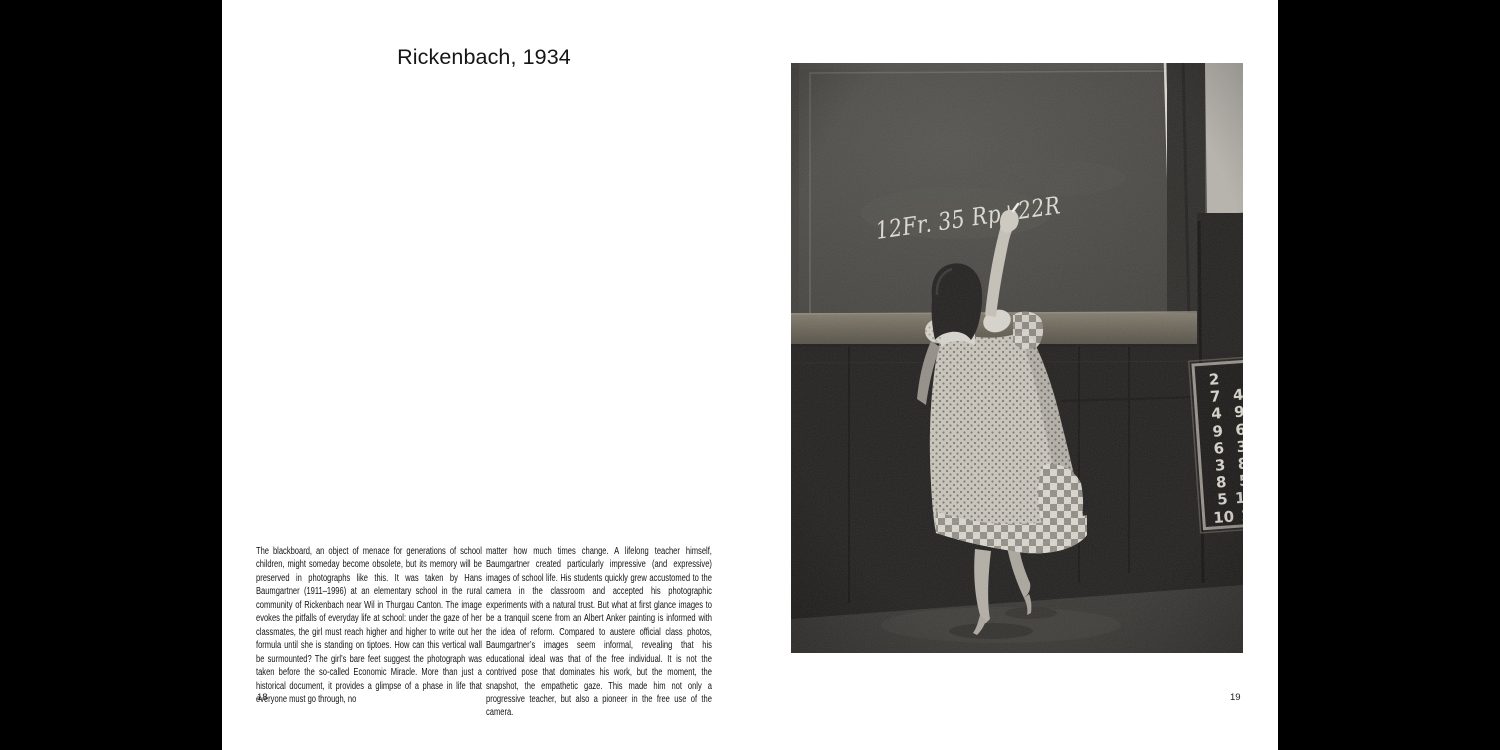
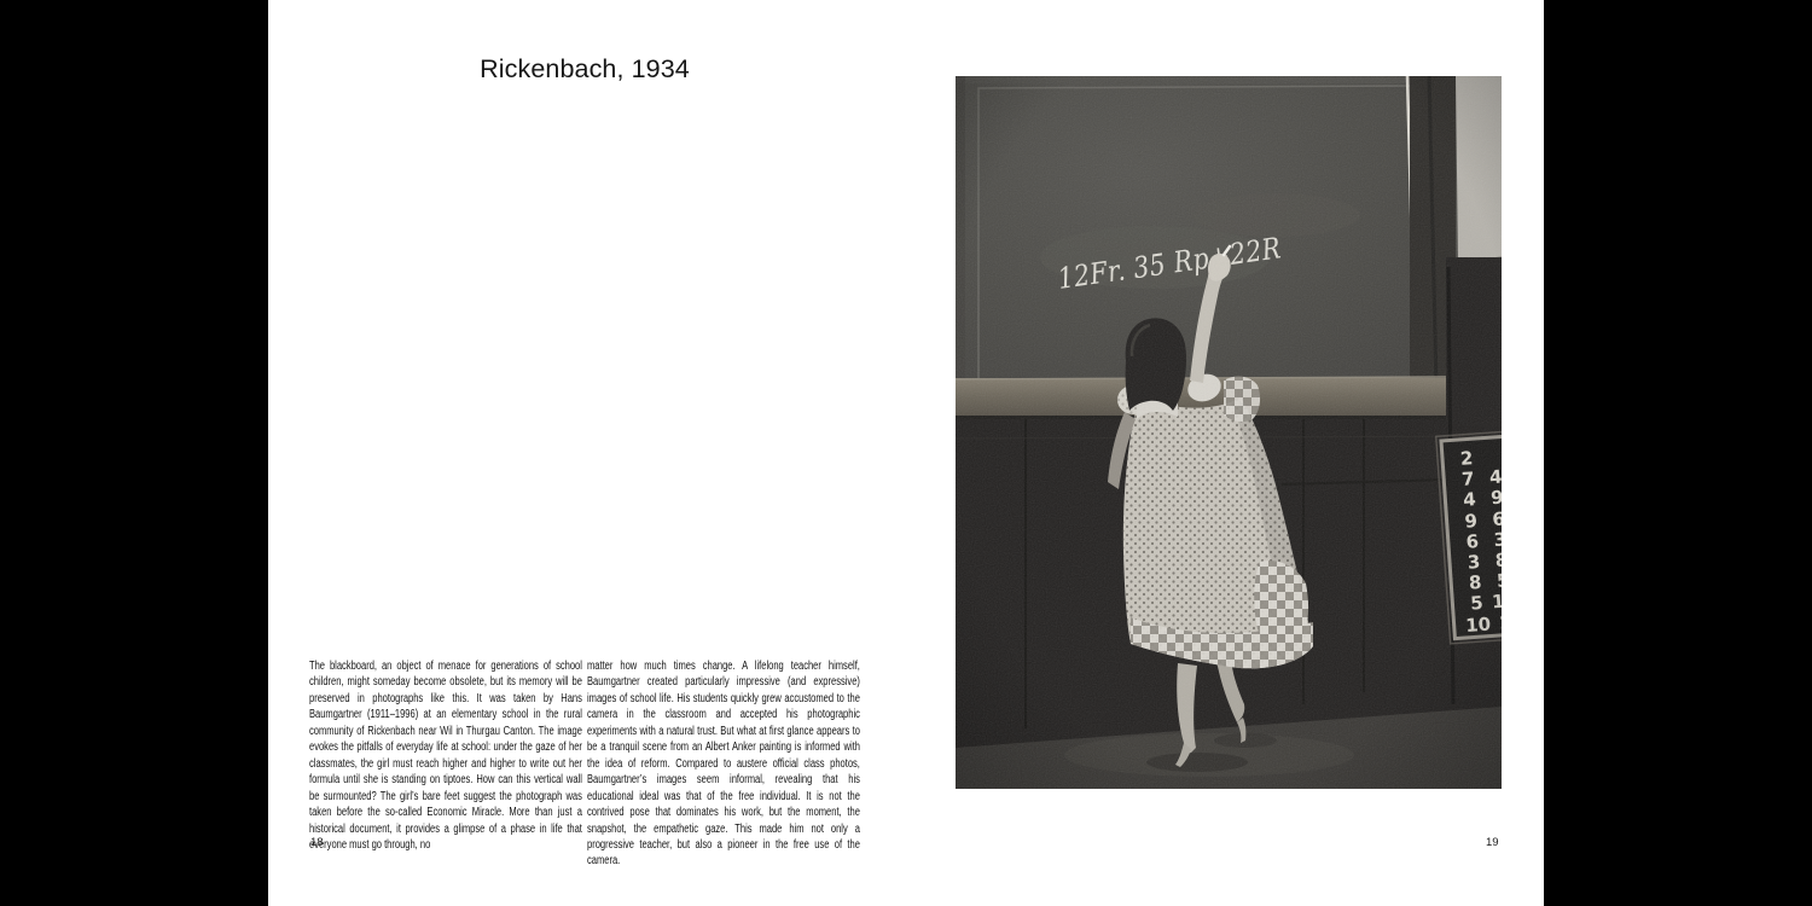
  Rickenbach, 1934
  The blackboard, an object of menace for generations of school children, might someday become obsolete, but its memory will be preserved in photographs like this. It was taken by Hans Baumgartner (1911–1996) at an elementary school in the rural community of Rickenbach near Wil in Thurgau Canton. The image evokes the pitfalls of everyday life at school: under the gaze of her classmates, the girl must reach higher and higher to write out her formula until she is standing on tiptoes. How can this vertical wall be surmounted? The girl’s bare feet suggest the photograph was taken before the so-called Economic Miracle. More than just a historical document, it provides a glimpse of a phase in life that everyone must go through, no
- matter how much times change. A lifelong teacher himself, Baumgartner created particularly impressive (and expressive) images of school life. His students quickly grew accustomed to the camera in the classroom and accepted his photographic experiments with a natural trust. But what at first glance images to be a tranquil scene from an Albert Anker painting is informed with the idea of reform. Compared to austere official class photos, Baumgartner’s images seem informal, revealing that his educational ideal was that of the free individual. It is not the contrived pose that dominates his work, but the moment, the snapshot, the empathetic gaze. This made him not only a progressive teacher, but also a pioneer in the free use of the camera.
+ matter how much times change. A lifelong teacher himself, Baumgartner created particularly impressive (and expressive) images of school life. His students quickly grew accustomed to the camera in the classroom and accepted his photographic experiments with a natural trust. But what at first glance appears to be a tranquil scene from an Albert Anker painting is informed with the idea of reform. Compared to austere official class photos, Baumgartner’s images seem informal, revealing that his educational ideal was that of the free individual. It is not the contrived pose that dominates his work, but the moment, the snapshot, the empathetic gaze. This made him not only a progressive teacher, but also a pioneer in the free use of the camera.
  18
  19
